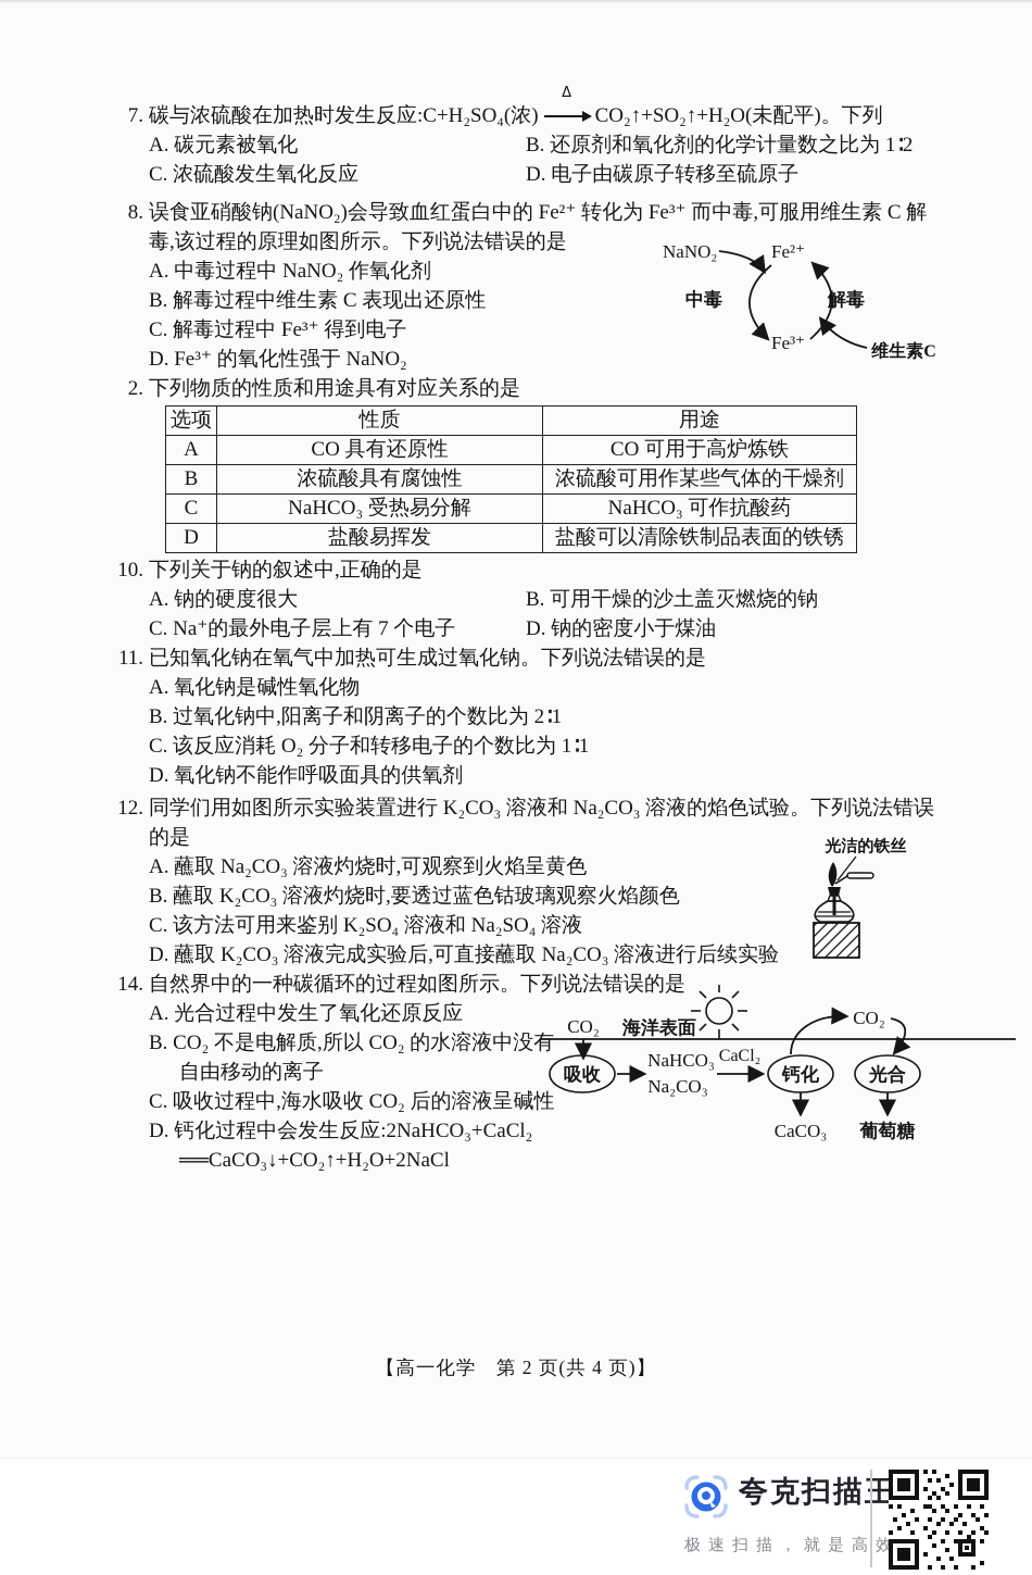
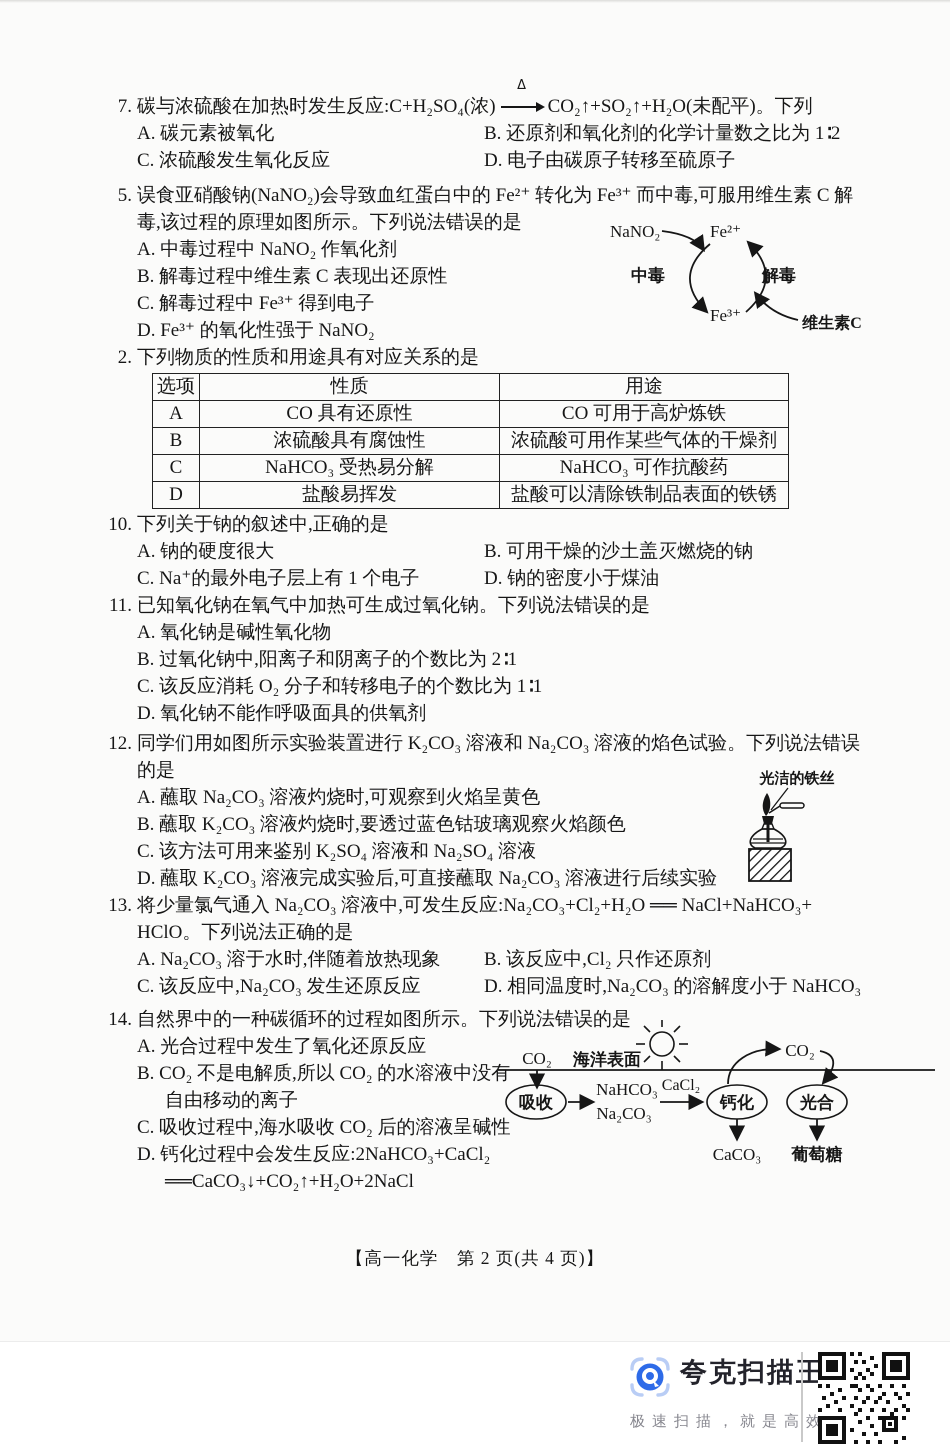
  7.
  碳与浓硫酸在加热时发生反应:C+H₂SO₄(浓)
  Δ
  CO₂↑+SO₂↑+H₂O(未配平)。下列
  A. 碳元素被氧化
  B. 还原剂和氧化剂的化学计量数之比为 1∶2
  C. 浓硫酸发生氧化反应
  D. 电子由碳原子转移至硫原子
- 8.
+ 5.
  误食亚硝酸钠(NaNO₂)会导致血红蛋白中的 Fe²⁺ 转化为 Fe³⁺ 而中毒,可服用维生素 C 解
  毒,该过程的原理如图所示。下列说法错误的是
  A. 中毒过程中 NaNO₂ 作氧化剂
  B. 解毒过程中维生素 C 表现出还原性
  C. 解毒过程中 Fe³⁺ 得到电子
  D. Fe³⁺ 的氧化性强于 NaNO₂
  NaNO₂
  Fe²⁺
  Fe³⁺
  中毒
  解毒
  维生素C
  2.
  下列物质的性质和用途具有对应关系的是
  选项	性质	用途
  A	CO 具有还原性	CO 可用于高炉炼铁
  B	浓硫酸具有腐蚀性	浓硫酸可用作某些气体的干燥剂
  C	NaHCO₃ 受热易分解	NaHCO₃ 可作抗酸药
  D	盐酸易挥发	盐酸可以清除铁制品表面的铁锈
  10.
  下列关于钠的叙述中,正确的是
  A. 钠的硬度很大
  B. 可用干燥的沙土盖灭燃烧的钠
- C. Na⁺的最外电子层上有 7 个电子
+ C. Na⁺的最外电子层上有 1 个电子
  D. 钠的密度小于煤油
  11.
  已知氧化钠在氧气中加热可生成过氧化钠。下列说法错误的是
  A. 氧化钠是碱性氧化物
  B. 过氧化钠中,阳离子和阴离子的个数比为 2∶1
  C. 该反应消耗 O₂ 分子和转移电子的个数比为 1∶1
  D. 氧化钠不能作呼吸面具的供氧剂
  12.
  同学们用如图所示实验装置进行 K₂CO₃ 溶液和 Na₂CO₃ 溶液的焰色试验。下列说法错误
  的是
  A. 蘸取 Na₂CO₃ 溶液灼烧时,可观察到火焰呈黄色
  B. 蘸取 K₂CO₃ 溶液灼烧时,要透过蓝色钴玻璃观察火焰颜色
  C. 该方法可用来鉴别 K₂SO₄ 溶液和 Na₂SO₄ 溶液
  D. 蘸取 K₂CO₃ 溶液完成实验后,可直接蘸取 Na₂CO₃ 溶液进行后续实验
  光洁的铁丝
+ 13.
+ 将少量氯气通入 Na₂CO₃ 溶液中,可发生反应:Na₂CO₃+Cl₂+H₂O ══ NaCl+NaHCO₃+
+ HClO。下列说法正确的是
+ A. Na₂CO₃ 溶于水时,伴随着放热现象
+ B. 该反应中,Cl₂ 只作还原剂
+ C. 该反应中,Na₂CO₃ 发生还原反应
+ D. 相同温度时,Na₂CO₃ 的溶解度小于 NaHCO₃
  14.
  自然界中的一种碳循环的过程如图所示。下列说法错误的是
  A. 光合过程中发生了氧化还原反应
  B. CO₂ 不是电解质,所以 CO₂ 的水溶液中没有
  自由移动的离子
  C. 吸收过程中,海水吸收 CO₂ 后的溶液呈碱性
  D. 钙化过程中会发生反应:2NaHCO₃+CaCl₂
  ══CaCO₃↓+CO₂↑+H₂O+2NaCl
  CO₂
  海洋表面
  CO₂
  吸收
  NaHCO₃
  Na₂CO₃
  CaCl₂
  钙化
  光合
  CaCO₃
  葡萄糖
  【高一化学 第 2 页(共 4 页)】
  夸克扫描王
  极速扫描，就是高效
